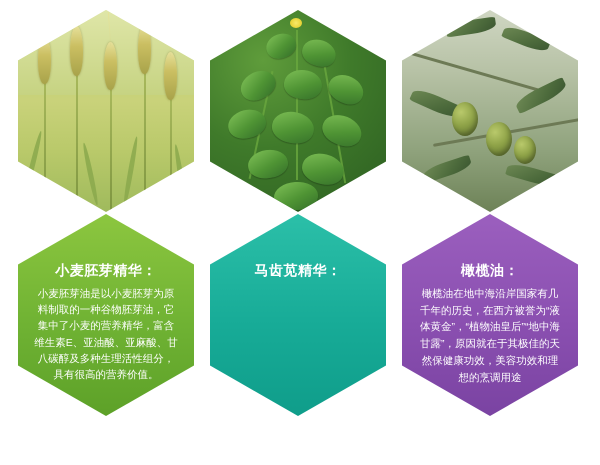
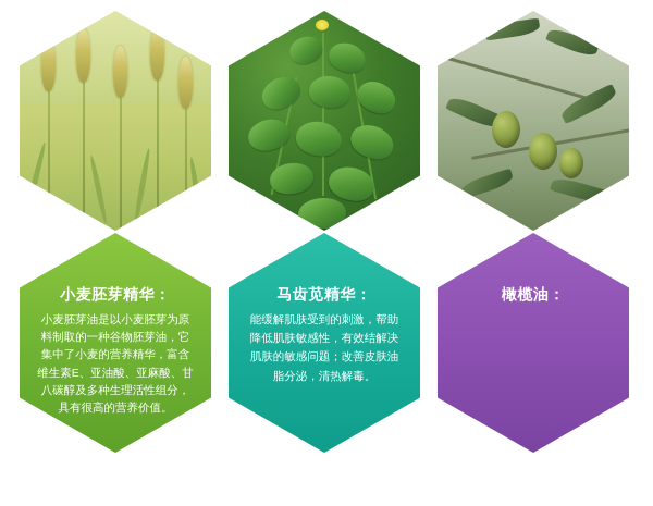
  小麦胚芽精华：
  小麦胚芽油是以小麦胚芽为原料制取的一种谷物胚芽油，它集中了小麦的营养精华，富含维生素E、亚油酸、亚麻酸、甘八碳醇及多种生理活性组分，具有很高的营养价值。
  马齿苋精华：
+ 能缓解肌肤受到的刺激，帮助降低肌肤敏感性，有效结解决肌肤的敏感问题；改善皮肤油脂分泌，清热解毒。
  橄榄油：
- 橄榄油在地中海沿岸国家有几千年的历史，在西方被誉为“液体黄金”，“植物油皇后”“地中海甘露”，原因就在于其极佳的天然保健康功效，美容功效和理想的烹调用途
